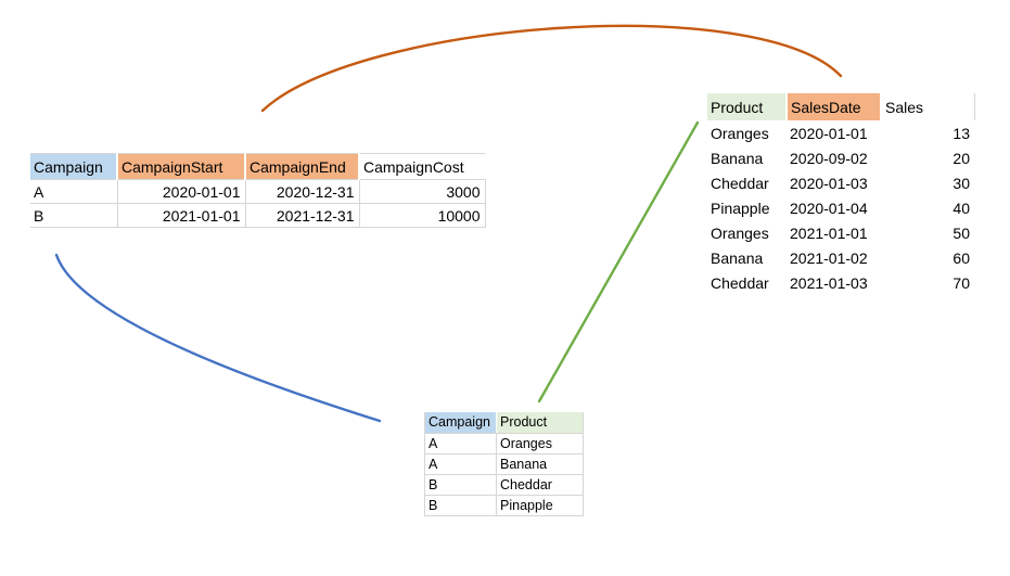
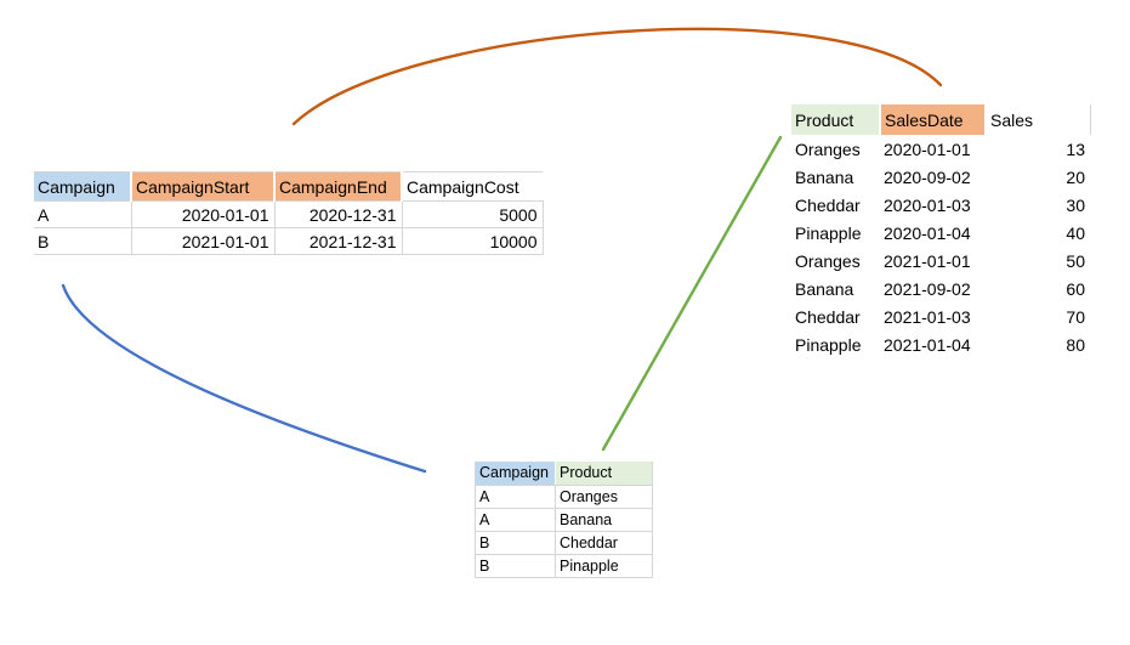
  Campaign	CampaignStart	CampaignEnd	CampaignCost
- A	2020-01-01	2020-12-31	3000
+ A	2020-01-01	2020-12-31	5000
  B	2021-01-01	2021-12-31	10000
  Product	SalesDate	Sales
  Oranges	2020-01-01	13
  Banana	2020-09-02	20
  Cheddar	2020-01-03	30
  Pinapple	2020-01-04	40
  Oranges	2021-01-01	50
- Banana	2021-01-02	60
+ Banana	2021-09-02	60
  Cheddar	2021-01-03	70
+ Pinapple	2021-01-04	80
  Campaign	Product
  A	Oranges
  A	Banana
  B	Cheddar
  B	Pinapple
